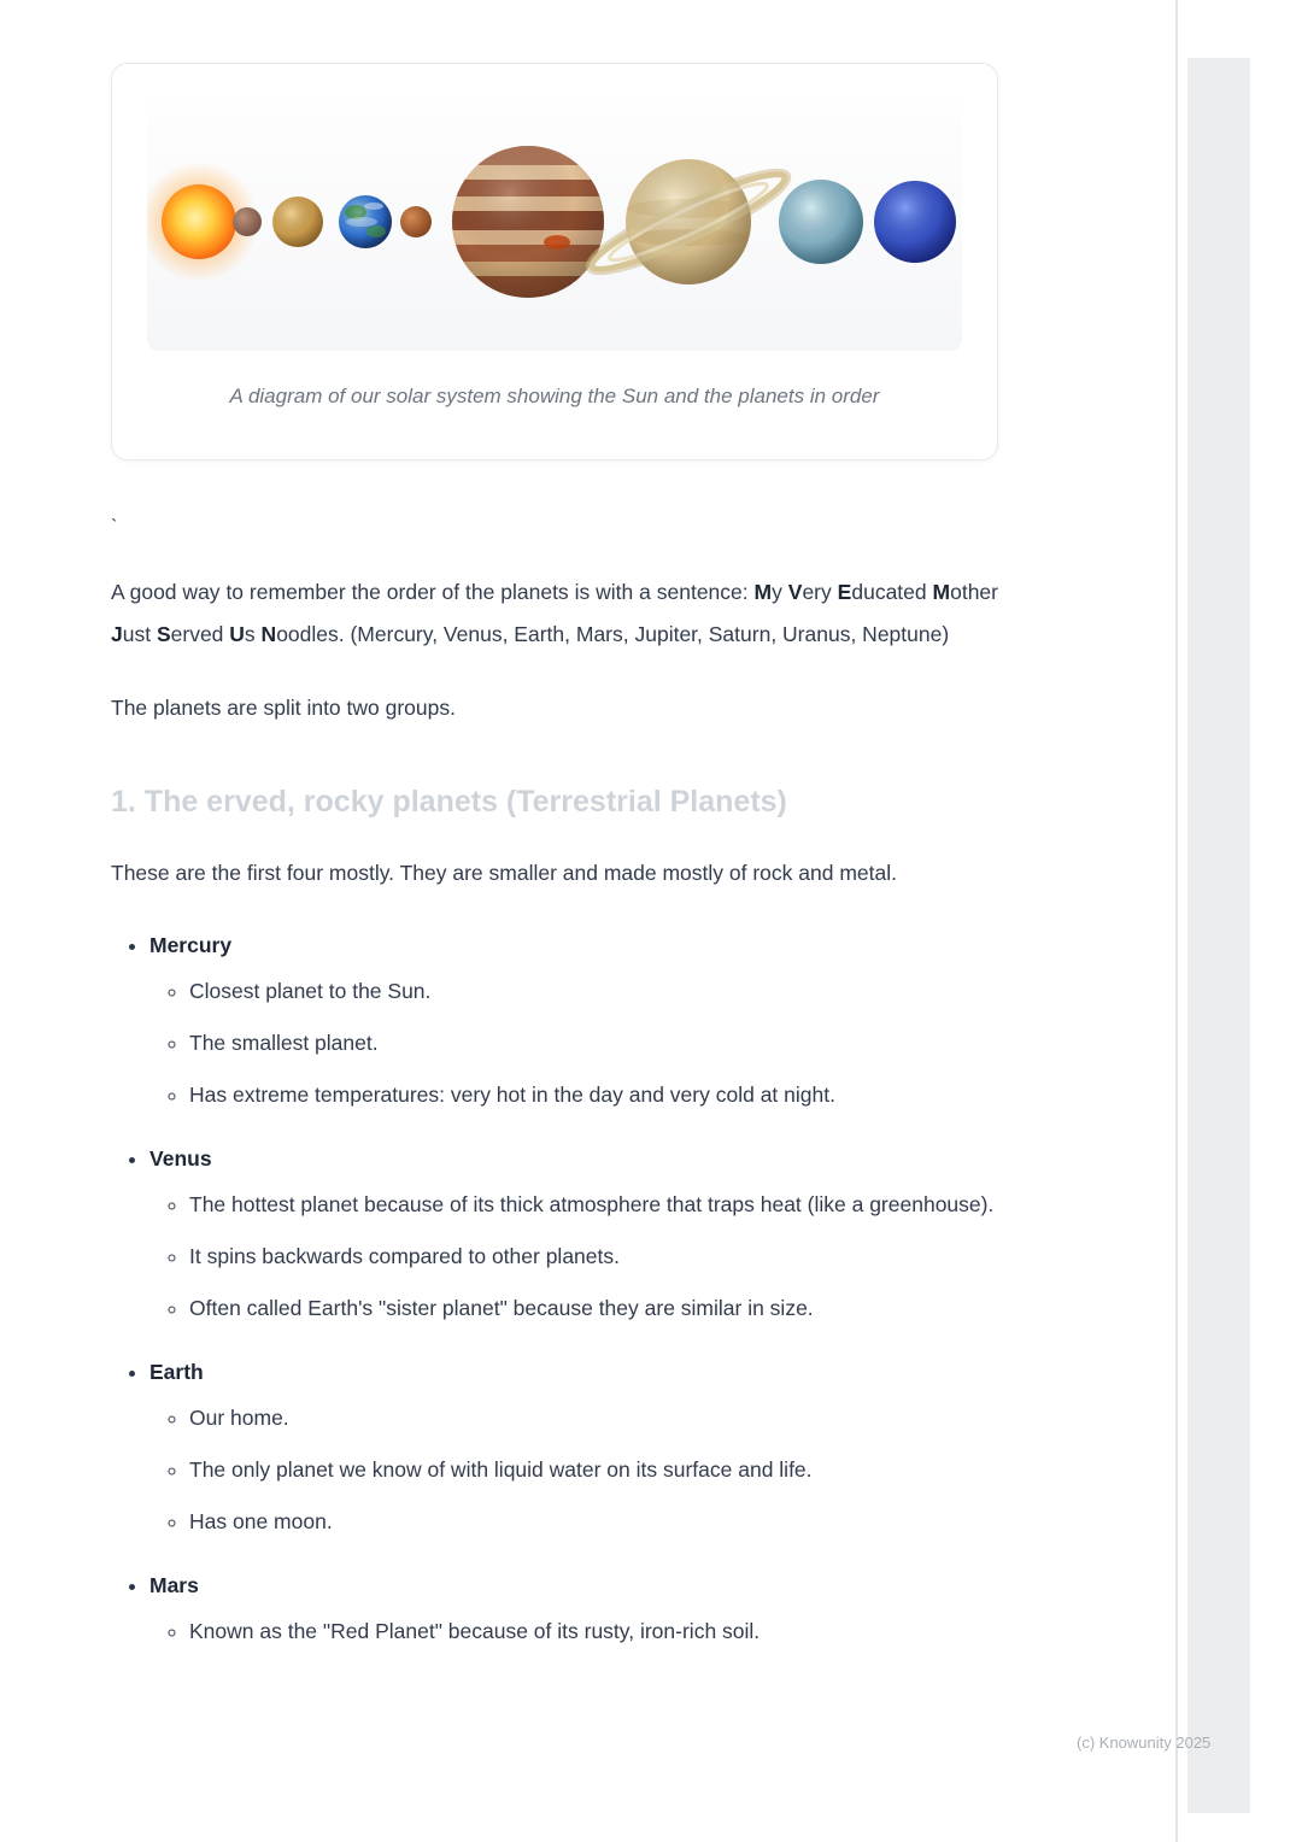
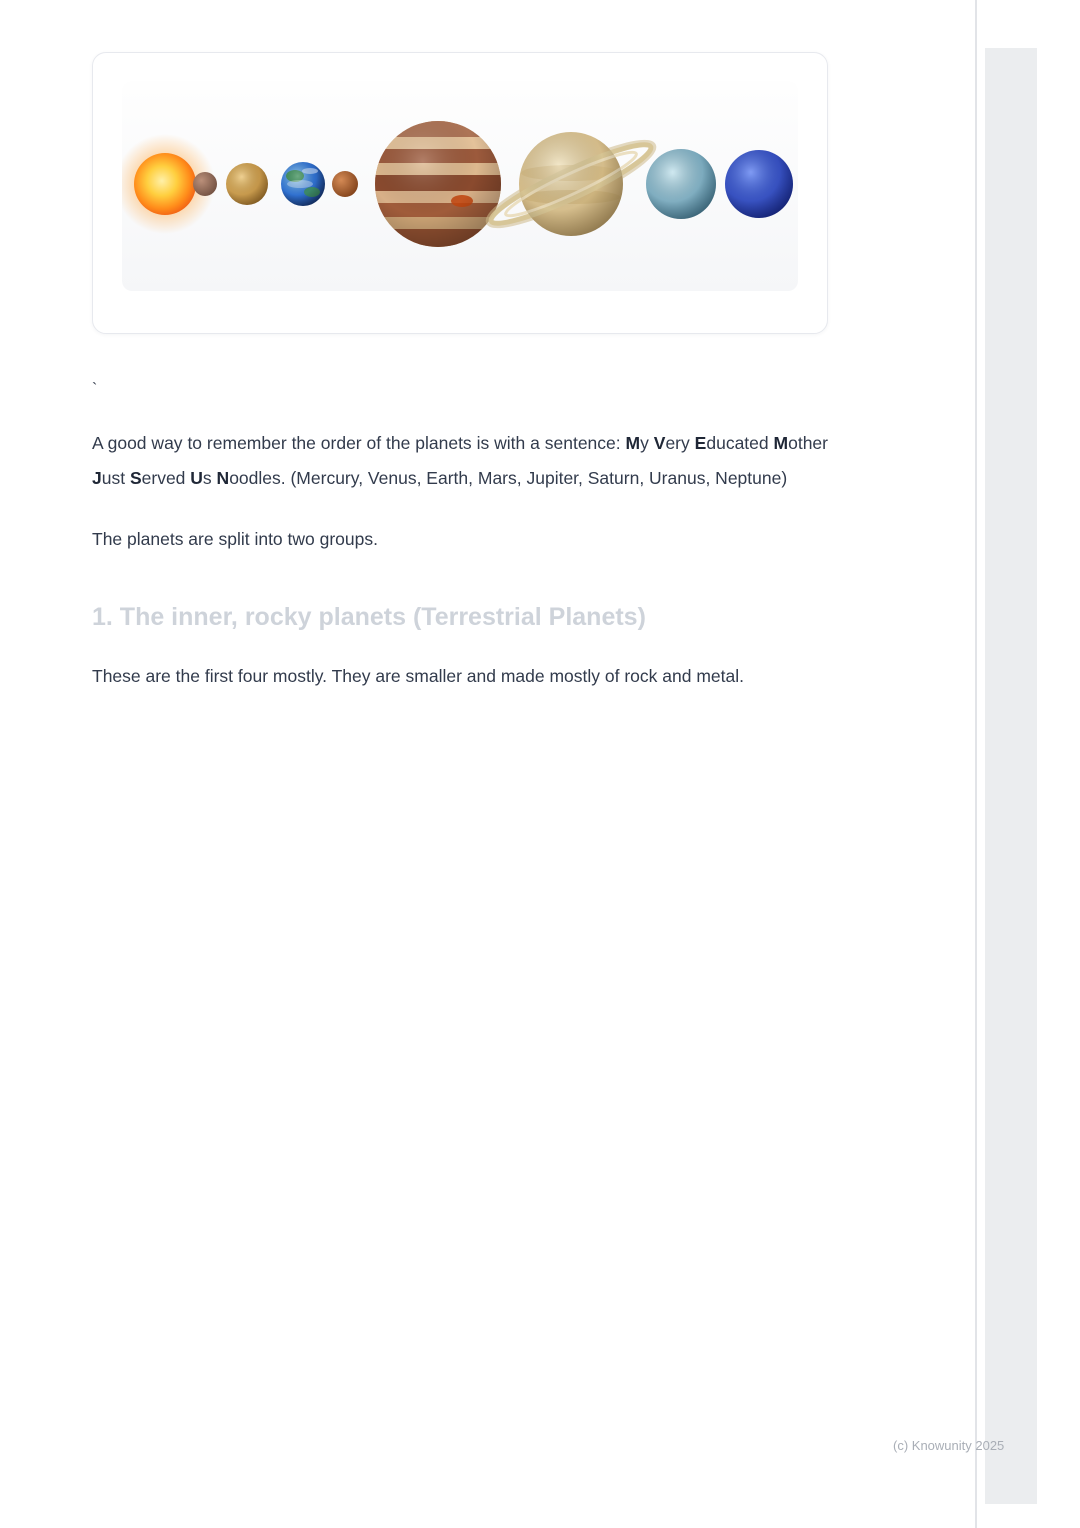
- A diagram of our solar system showing the Sun and the planets in order
  `
  A good way to remember the order of the planets is with a sentence: My Very Educated Mother Just Served Us Noodles. (Mercury, Venus, Earth, Mars, Jupiter, Saturn, Uranus, Neptune)
  The planets are split into two groups.
- 1. The erved, rocky planets (Terrestrial Planets)
+ 1. The inner, rocky planets (Terrestrial Planets)
  These are the first four mostly. They are smaller and made mostly of rock and metal.
- Mercury
- Closest planet to the Sun.
- The smallest planet.
- Has extreme temperatures: very hot in the day and very cold at night.
- Venus
- The hottest planet because of its thick atmosphere that traps heat (like a greenhouse).
- It spins backwards compared to other planets.
- Often called Earth's "sister planet" because they are similar in size.
- Earth
- Our home.
- The only planet we know of with liquid water on its surface and life.
- Has one moon.
- Mars
- Known as the "Red Planet" because of its rusty, iron-rich soil.
  (c) Knowunity 2025
